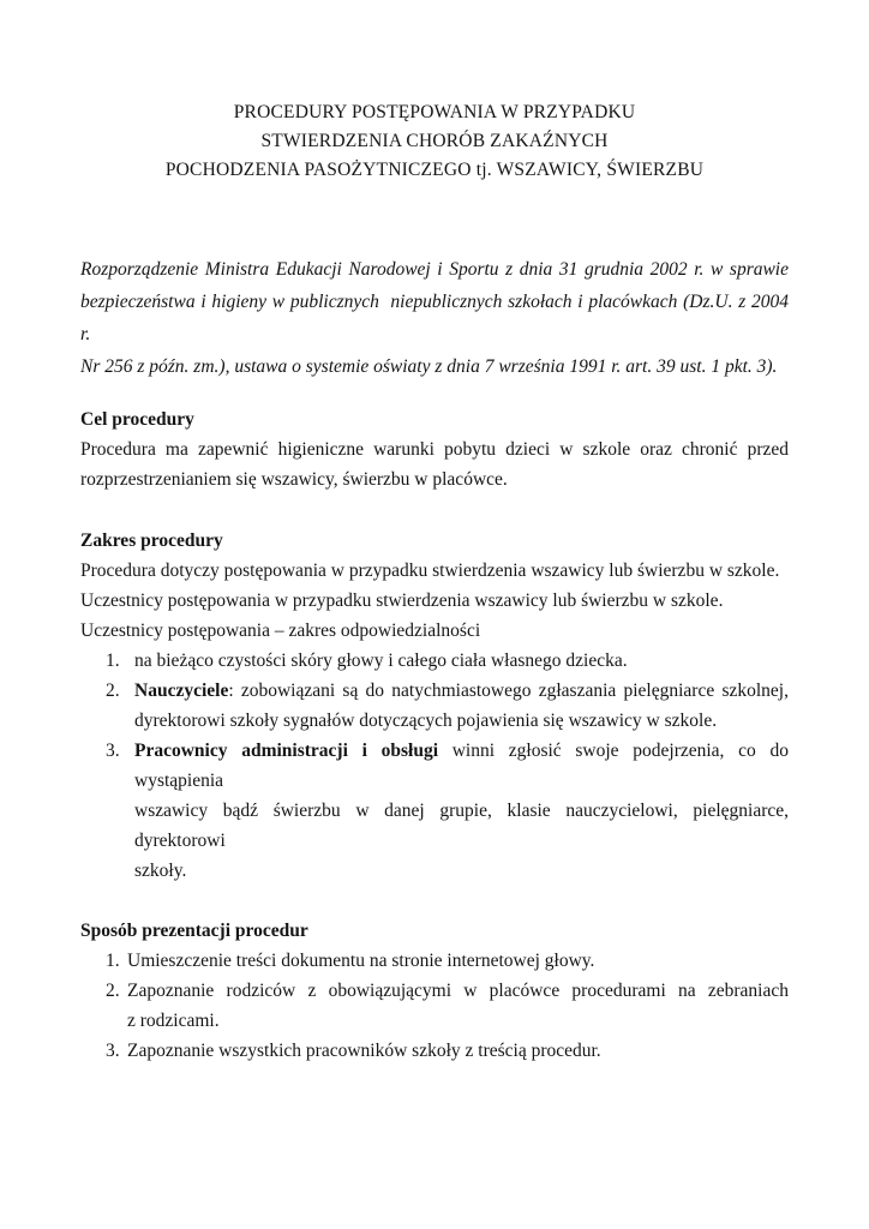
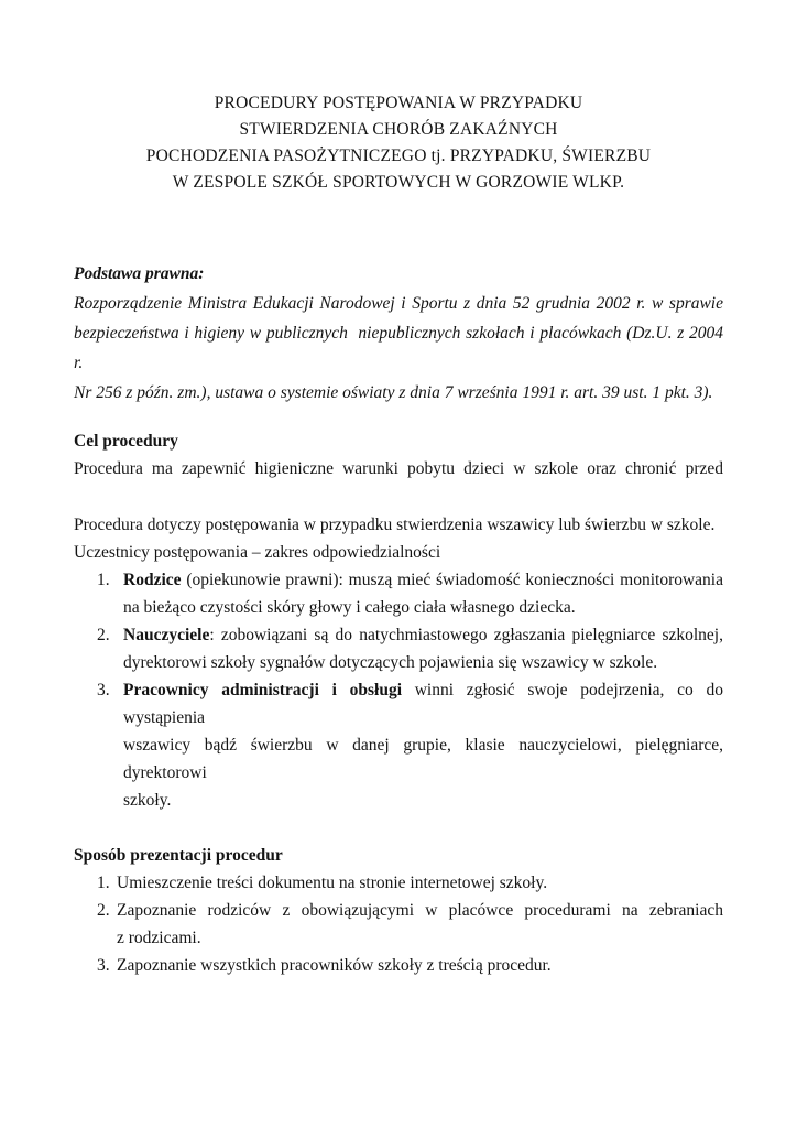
  PROCEDURY POSTĘPOWANIA W PRZYPADKU
  STWIERDZENIA CHORÓB ZAKAŹNYCH
- POCHODZENIA PASOŻYTNICZEGO tj. WSZAWICY, ŚWIERZBU
+ POCHODZENIA PASOŻYTNICZEGO tj. PRZYPADKU, ŚWIERZBU
+ W ZESPOLE SZKÓŁ SPORTOWYCH W GORZOWIE WLKP.
+ Podstawa prawna:
- Rozporządzenie Ministra Edukacji Narodowej i Sportu z dnia 31 grudnia 2002 r. w sprawie
+ Rozporządzenie Ministra Edukacji Narodowej i Sportu z dnia 52 grudnia 2002 r. w sprawie
  bezpieczeństwa i higieny w publicznych niepublicznych szkołach i placówkach (Dz.U. z 2004 r.
  Nr 256 z późn. zm.), ustawa o systemie oświaty z dnia 7 września 1991 r. art. 39 ust. 1 pkt. 3).
  Cel procedury
  Procedura ma zapewnić higieniczne warunki pobytu dzieci w szkole oraz chronić przed
- rozprzestrzenianiem się wszawicy, świerzbu w placówce.
- Zakres procedury
  Procedura dotyczy postępowania w przypadku stwierdzenia wszawicy lub świerzbu w szkole.
- Uczestnicy postępowania w przypadku stwierdzenia wszawicy lub świerzbu w szkole.
  Uczestnicy postępowania – zakres odpowiedzialności
  1.
+ Rodzice (opiekunowie prawni): muszą mieć świadomość konieczności monitorowania
  na bieżąco czystości skóry głowy i całego ciała własnego dziecka.
  2.
  Nauczyciele: zobowiązani są do natychmiastowego zgłaszania pielęgniarce szkolnej,
  dyrektorowi szkoły sygnałów dotyczących pojawienia się wszawicy w szkole.
  3.
  Pracownicy administracji i obsługi winni zgłosić swoje podejrzenia, co do wystąpienia
  wszawicy bądź świerzbu w danej grupie, klasie nauczycielowi, pielęgniarce, dyrektorowi
  szkoły.
  Sposób prezentacji procedur
  1.
- Umieszczenie treści dokumentu na stronie internetowej głowy.
+ Umieszczenie treści dokumentu na stronie internetowej szkoły.
  2.
  Zapoznanie rodziców z obowiązującymi w placówce procedurami na zebraniach
  z rodzicami.
  3.
  Zapoznanie wszystkich pracowników szkoły z treścią procedur.
